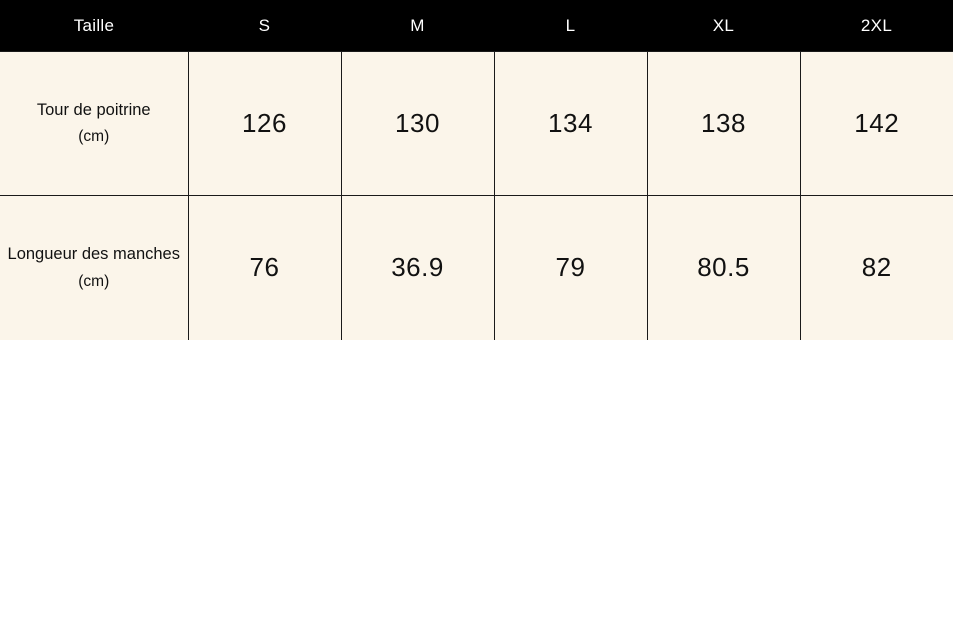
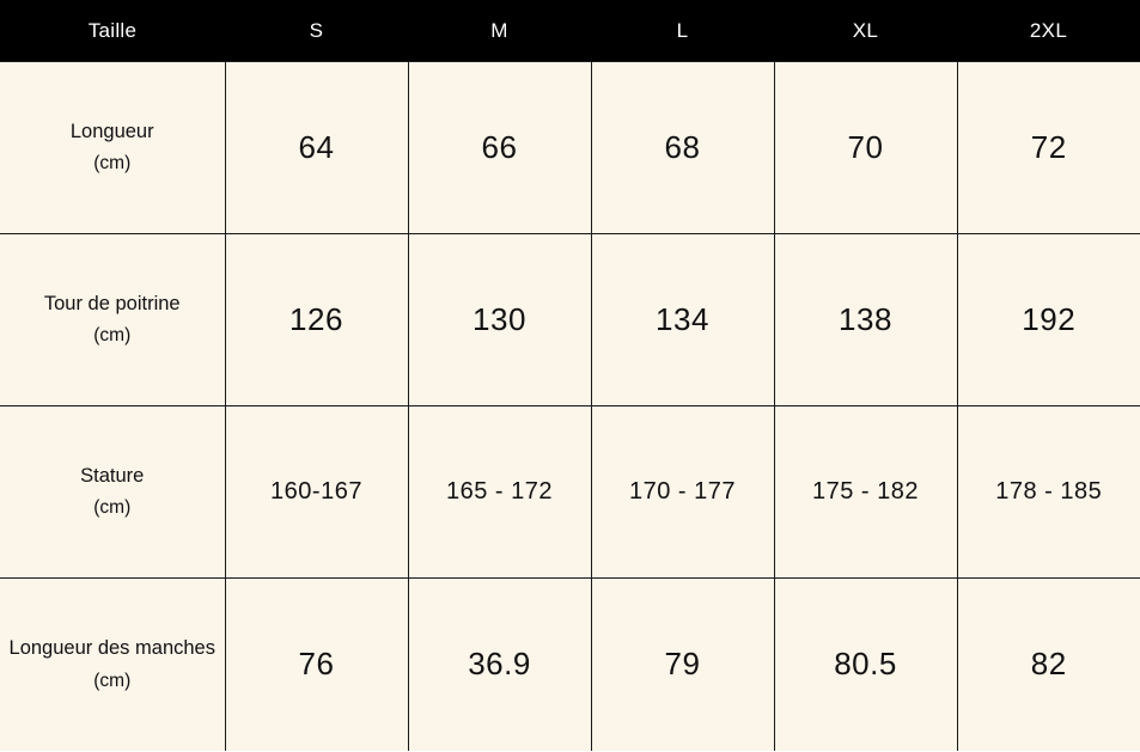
  Taille	S	M	L	XL	2XL
+ Longueur (cm)	64	66	68	70	72
- Tour de poitrine (cm)	126	130	134	138	142
+ Tour de poitrine (cm)	126	130	134	138	192
+ Stature (cm)	160-167	165 - 172	170 - 177	175 - 182	178 - 185
  Longueur des manches (cm)	76	36.9	79	80.5	82
